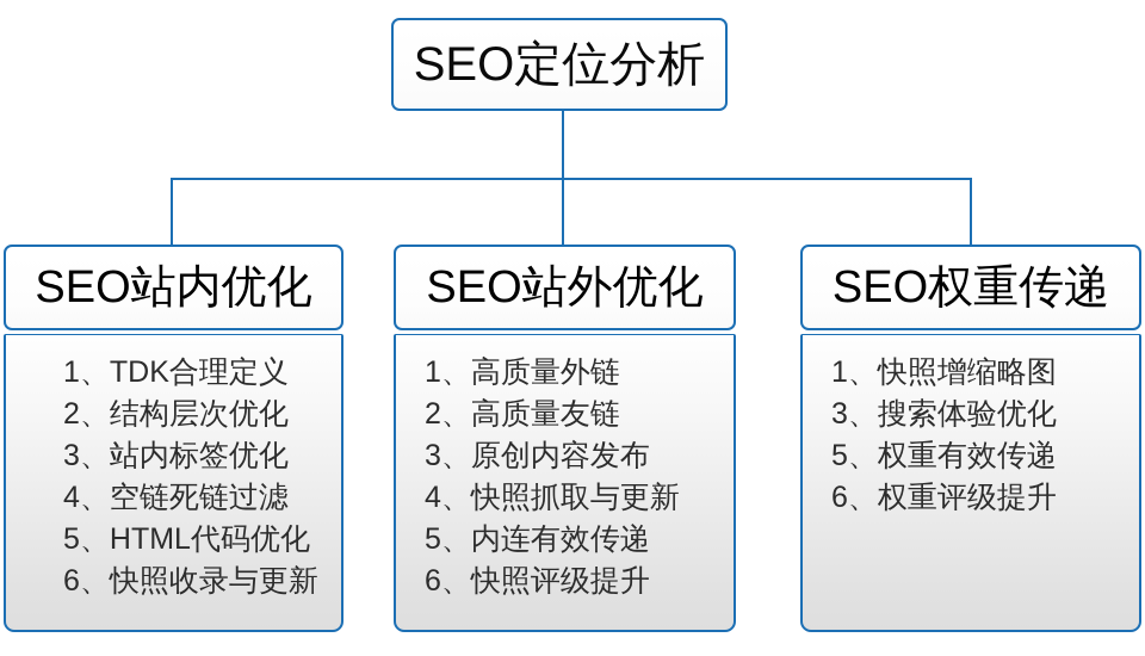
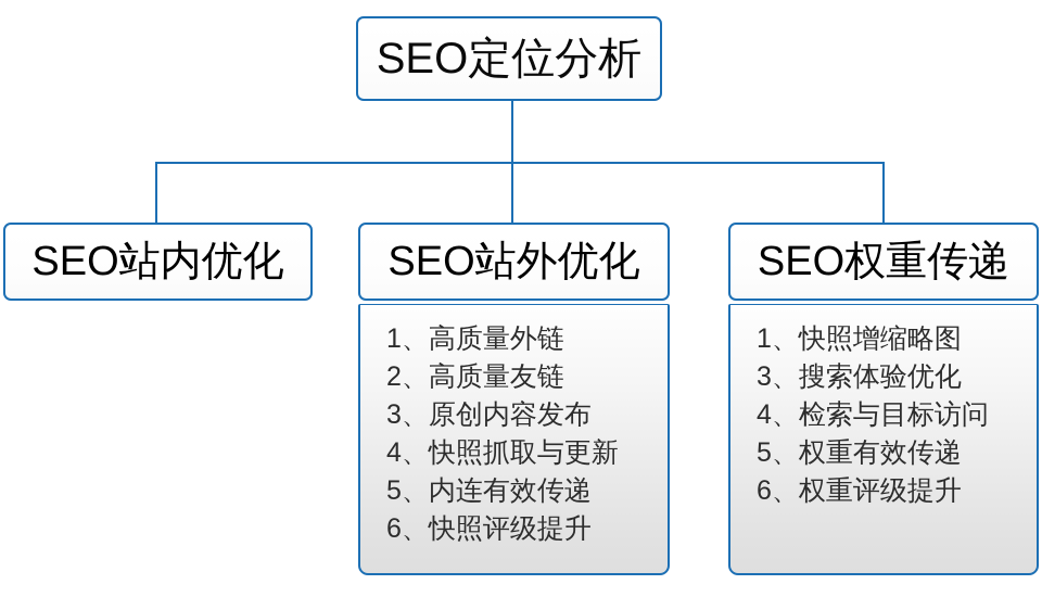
  SEO定位分析
  SEO站内优化
- 1、TDK合理定义
- 2、结构层次优化
- 3、站内标签优化
- 4、空链死链过滤
- 5、HTML代码优化
- 6、快照收录与更新
  SEO站外优化
  1、高质量外链
  2、高质量友链
  3、原创内容发布
  4、快照抓取与更新
  5、内连有效传递
  6、快照评级提升
  SEO权重传递
  1、快照增缩略图
  3、搜索体验优化
+ 4、检索与目标访问
  5、权重有效传递
  6、权重评级提升
